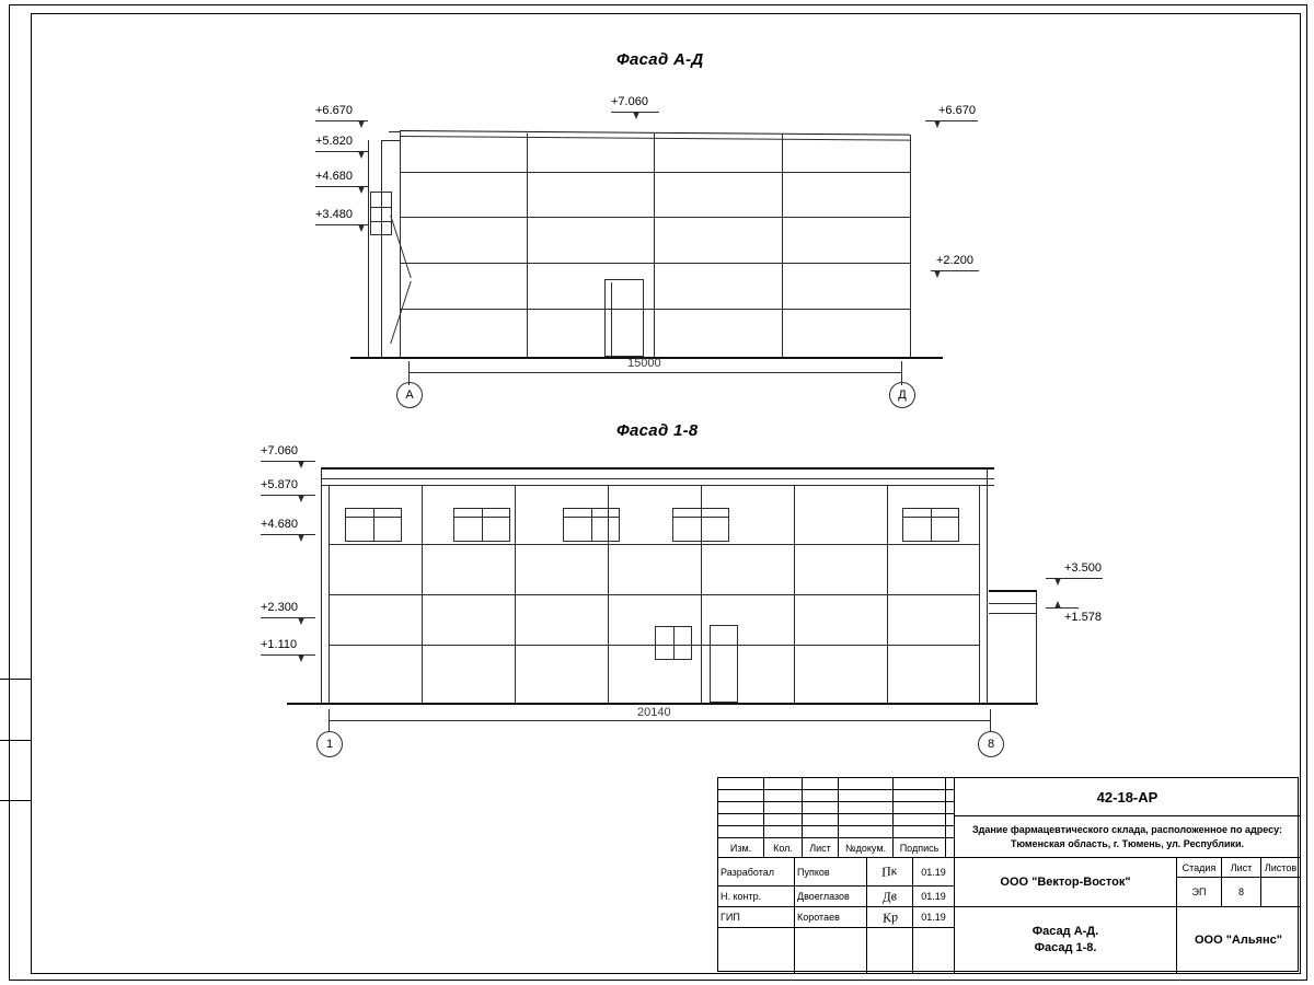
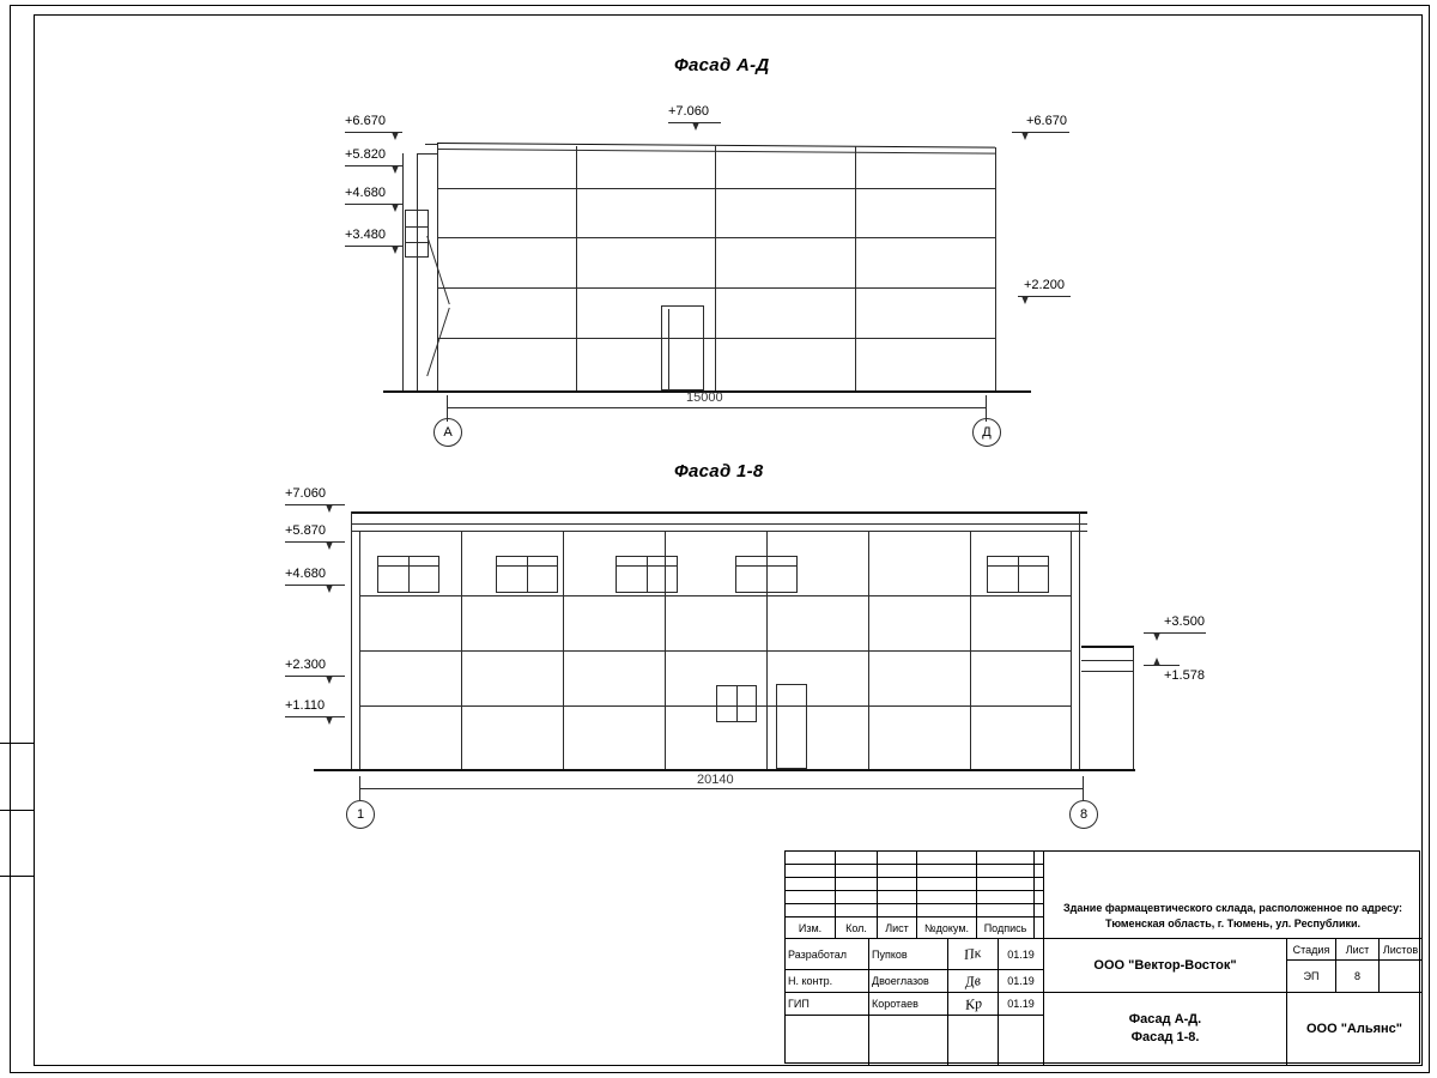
  Фасад А-Д
  +6.670
  +5.820
  +4.680
  +3.480
  +7.060
  +6.670
  +2.200
  А
  Д
  15000
  Фасад 1-8
  +7.060
  +5.870
  +4.680
  +2.300
  +1.110
  +3.500
  +1.578
  1
  8
  20140
  Изм.
  Кол.
  Лист
  №докум.
  Подпись
  Разработал
  Пупков
  01.19
  Н. контр.
  Двоеглазов
  01.19
  ГИП
  Коротаев
  01.19
- 42-18-АР
  Здание фармацевтического склада, расположенное по адресу:
  Тюменская область, г. Тюмень, ул. Республики.
  ООО "Вектор-Восток"
  Стадия
  Лист
  Листов
  ЭП
  8
  Фасад А-Д.
  Фасад 1-8.
  ООО "Альянс"
